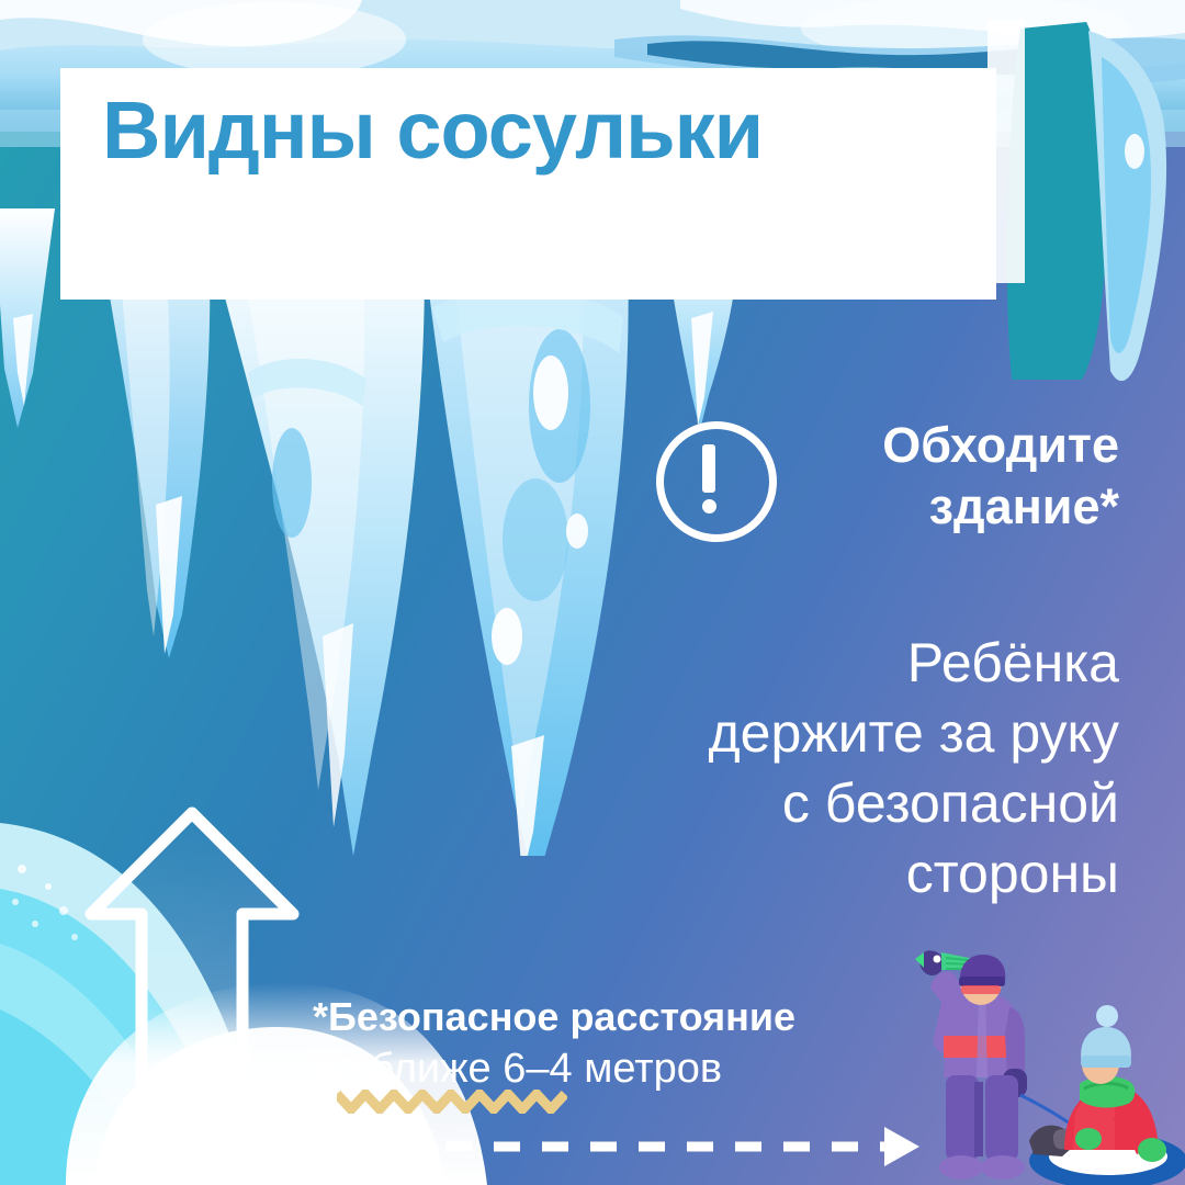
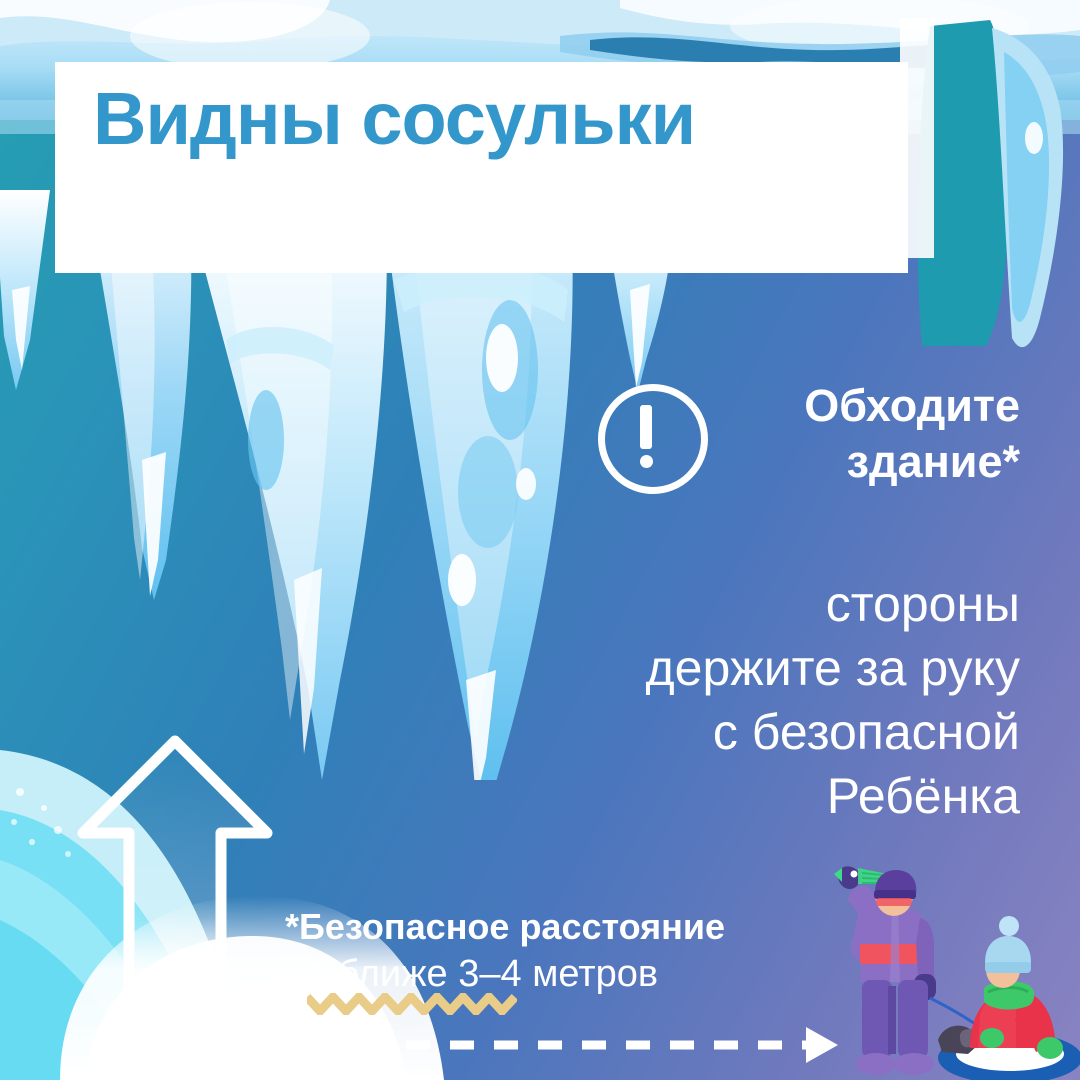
  Видны сосульки
  Обходите
  здание*
- Ребёнка
+ стороны
  держите за руку
  с безопасной
- стороны
+ Ребёнка
  *Безопасное расстояние
- не ближе 6–4 метров
+ не ближе 3–4 метров
